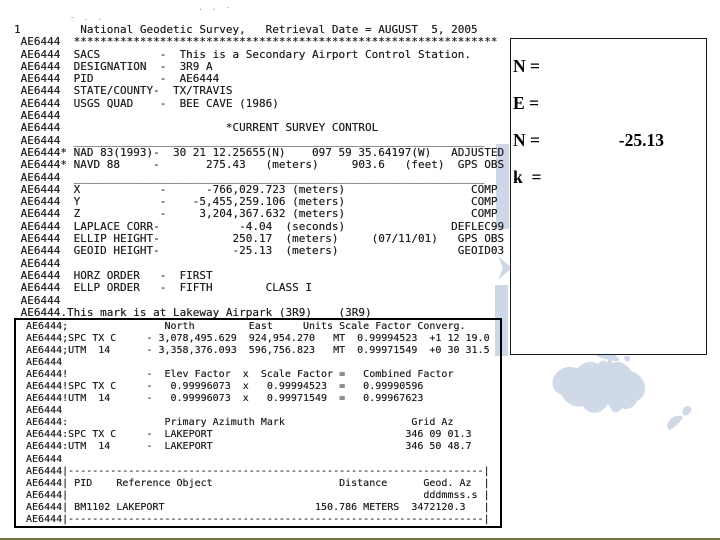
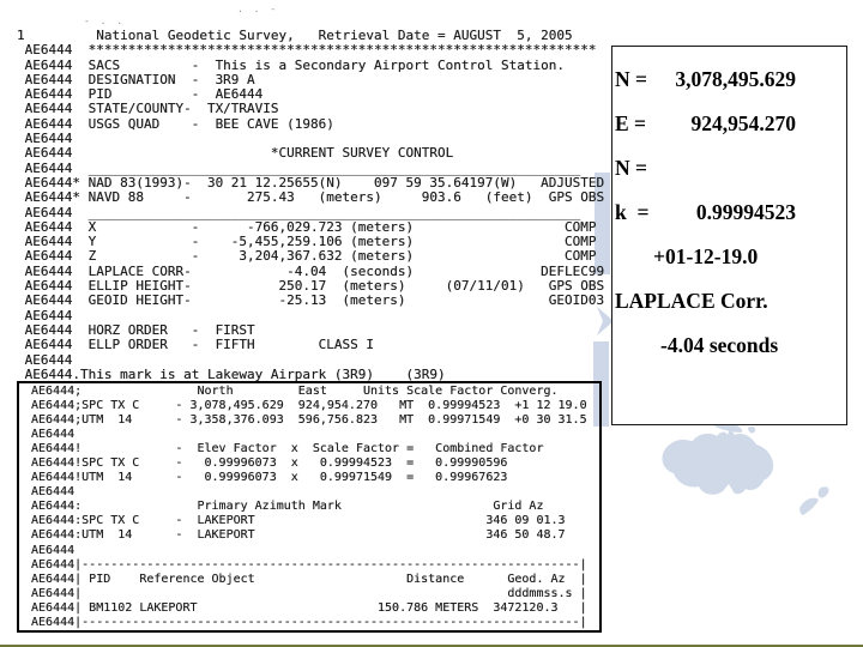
  - . .
  . . -
  1 National Geodetic Survey, Retrieval Date = AUGUST 5, 2005
  AE6444 ****************************************************************
  AE6444 SACS - This is a Secondary Airport Control Station.
  AE6444 DESIGNATION - 3R9 A
  AE6444 PID - AE6444
  AE6444 STATE/COUNTY- TX/TRAVIS
  AE6444 USGS QUAD - BEE CAVE (1986)
  AE6444
  AE6444 *CURRENT SURVEY CONTROL
  AE6444 ______________________________________________________________
  AE6444* NAD 83(1993)- 30 21 12.25655(N) 097 59 35.64197(W) ADJUSTED
  AE6444* NAVD 88 - 275.43 (meters) 903.6 (feet) GPS OBS
  AE6444 ______________________________________________________________
  AE6444 X - -766,029.723 (meters) COMP
  AE6444 Y - -5,455,259.106 (meters) COMP
  AE6444 Z - 3,204,367.632 (meters) COMP
  AE6444 LAPLACE CORR- -4.04 (seconds) DEFLEC99
  AE6444 ELLIP HEIGHT- 250.17 (meters) (07/11/01) GPS OBS
  AE6444 GEOID HEIGHT- -25.13 (meters) GEOID03
  AE6444
  AE6444 HORZ ORDER - FIRST
  AE6444 ELLP ORDER - FIFTH CLASS I
  AE6444
  AE6444.This mark is at Lakeway Airpark (3R9) (3R9)
  AE6444; North East Units Scale Factor Converg.
  AE6444;SPC TX C - 3,078,495.629 924,954.270 MT 0.99994523 +1 12 19.0
  AE6444;UTM 14 - 3,358,376.093 596,756.823 MT 0.99971549 +0 30 31.5
  AE6444
  AE6444! - Elev Factor x Scale Factor = Combined Factor
  AE6444!SPC TX C - 0.99996073 x 0.99994523 = 0.99990596
  AE6444!UTM 14 - 0.99996073 x 0.99971549 = 0.99967623
  AE6444
  AE6444: Primary Azimuth Mark Grid Az
  AE6444:SPC TX C - LAKEPORT 346 09 01.3
  AE6444:UTM 14 - LAKEPORT 346 50 48.7
  AE6444
  AE6444|---------------------------------------------------------------------|
  AE6444| PID Reference Object Distance Geod. Az |
  AE6444| dddmmss.s |
  AE6444| BM1102 LAKEPORT 150.786 METERS 3472120.3 |
  AE6444|---------------------------------------------------------------------|
  N =
+ 3,078,495.629
  E =
+ 924,954.270
  N =
- -25.13
  k =
+ 0.99994523
+ +01-12-19.0
+ LAPLACE Corr.
+ -4.04 seconds
